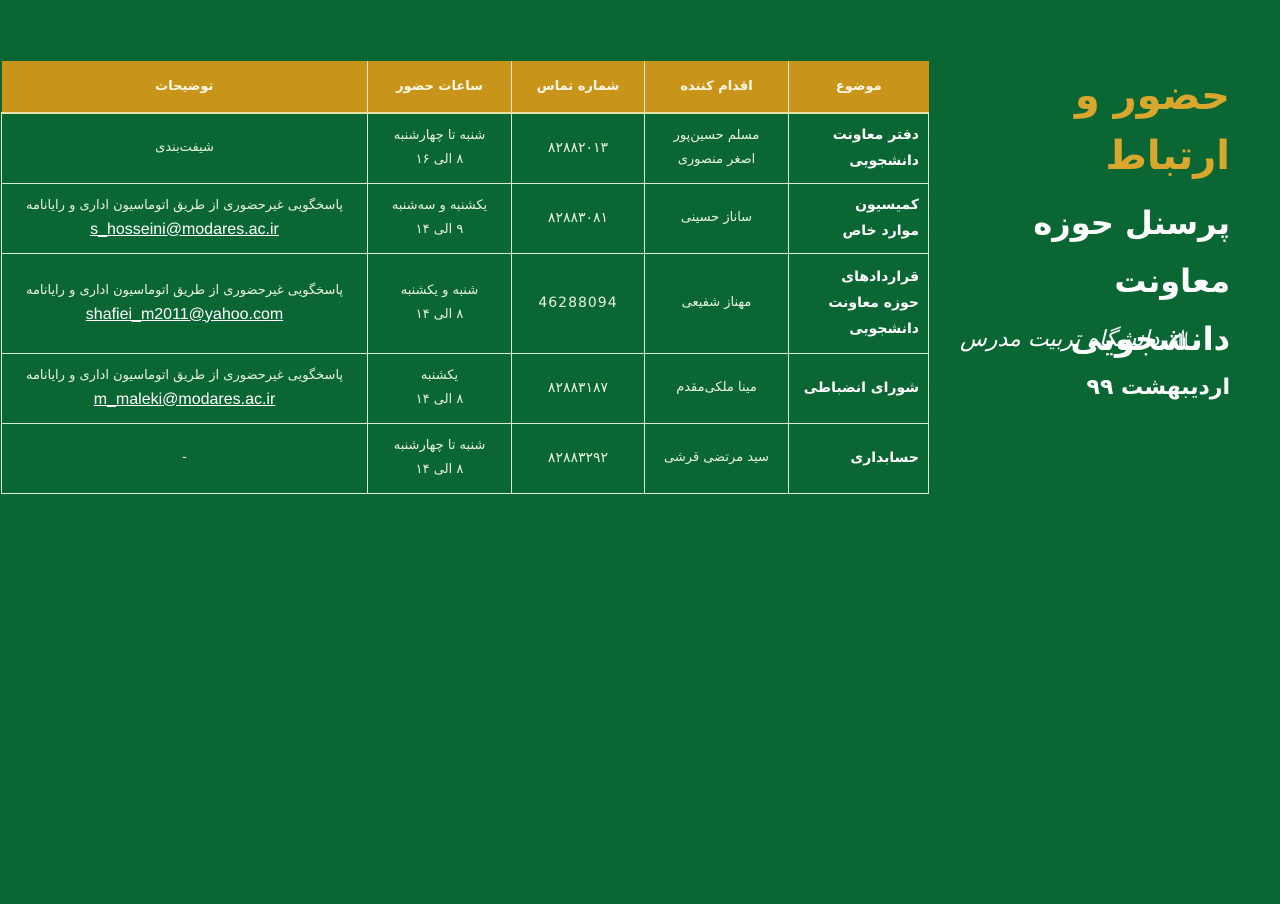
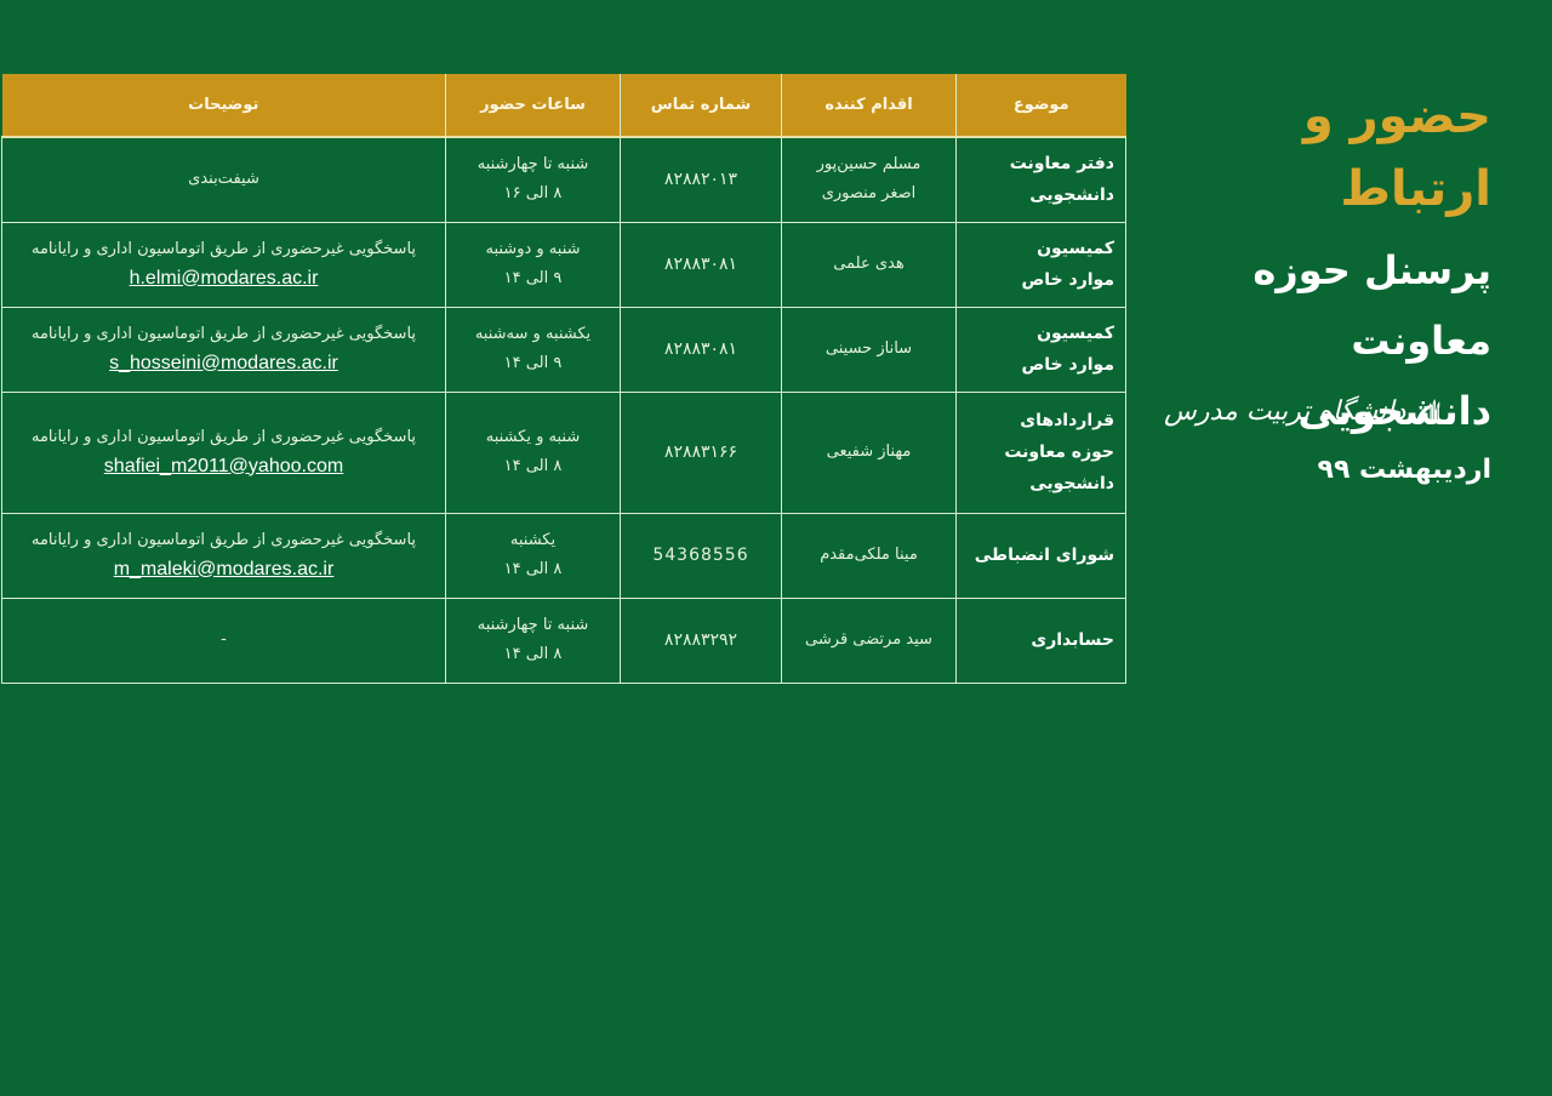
  موضوع	اقدام کننده	شماره تماس	ساعات حضور	توضیحات
  دفتر معاونتدانشجویی	مسلم حسین‌پوراصغر منصوری	۸۲۸۸۲۰۱۳	شنبه تا چهارشنبه۸ الی ۱۶	شیفت‌بندی
+ کمیسیونموارد خاص	هدی علمی	۸۲۸۸۳۰۸۱	شنبه و دوشنبه۹ الی ۱۴	پاسخگویی غیرحضوری از طریق اتوماسیون اداری و رایانامهh.elmi@modares.ac.ir
  کمیسیونموارد خاص	ساناز حسینی	۸۲۸۸۳۰۸۱	یکشنبه و سه‌شنبه۹ الی ۱۴	پاسخگویی غیرحضوری از طریق اتوماسیون اداری و رایانامهs_hosseini@modares.ac.ir
- قراردادهایحوزه معاونتدانشجویی	مهناز شفیعی	46288094	شنبه و یکشنبه۸ الی ۱۴	پاسخگویی غیرحضوری از طریق اتوماسیون اداری و رایانامهshafiei_m2011@yahoo.com
+ قراردادهایحوزه معاونتدانشجویی	مهناز شفیعی	۸۲۸۸۳۱۶۶	شنبه و یکشنبه۸ الی ۱۴	پاسخگویی غیرحضوری از طریق اتوماسیون اداری و رایانامهshafiei_m2011@yahoo.com
- شورای انضباطی	مینا ملکی‌مقدم	۸۲۸۸۳۱۸۷	یکشنبه۸ الی ۱۴	پاسخگویی غیرحضوری از طریق اتوماسیون اداری و رایانامهm_maleki@modares.ac.ir
+ شورای انضباطی	مینا ملکی‌مقدم	54368556	یکشنبه۸ الی ۱۴	پاسخگویی غیرحضوری از طریق اتوماسیون اداری و رایانامهm_maleki@modares.ac.ir
  حسابداری	سید مرتضی قرشی	۸۲۸۸۳۲۹۲	شنبه تا چهارشنبه۸ الی ۱۴	-
  حضور و ارتباط
  پرسنل حوزه
  معاونت دانجویی
  اردیبهشت ۹۹
  دانشگاه تربیت مدرس
